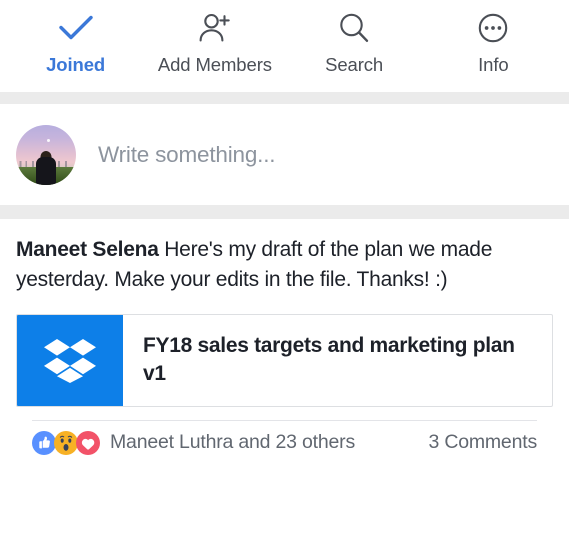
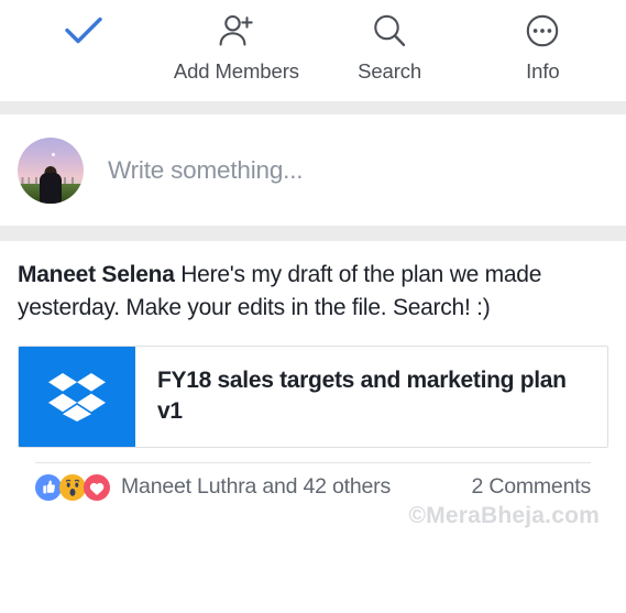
- Joined
  Add Members
  Search
  Info
  Write something...
- Maneet Selena Here's my draft of the plan we made yesterday. Make your edits in the file. Thanks! :)
+ Maneet Selena Here's my draft of the plan we made yesterday. Make your edits in the file. Search! :)
  FY18 sales targets and marketing plan v1
- Maneet Luthra and 23 others
+ Maneet Luthra and 42 others
- 3 Comments
+ 2 Comments
+ ©MeraBheja.com
